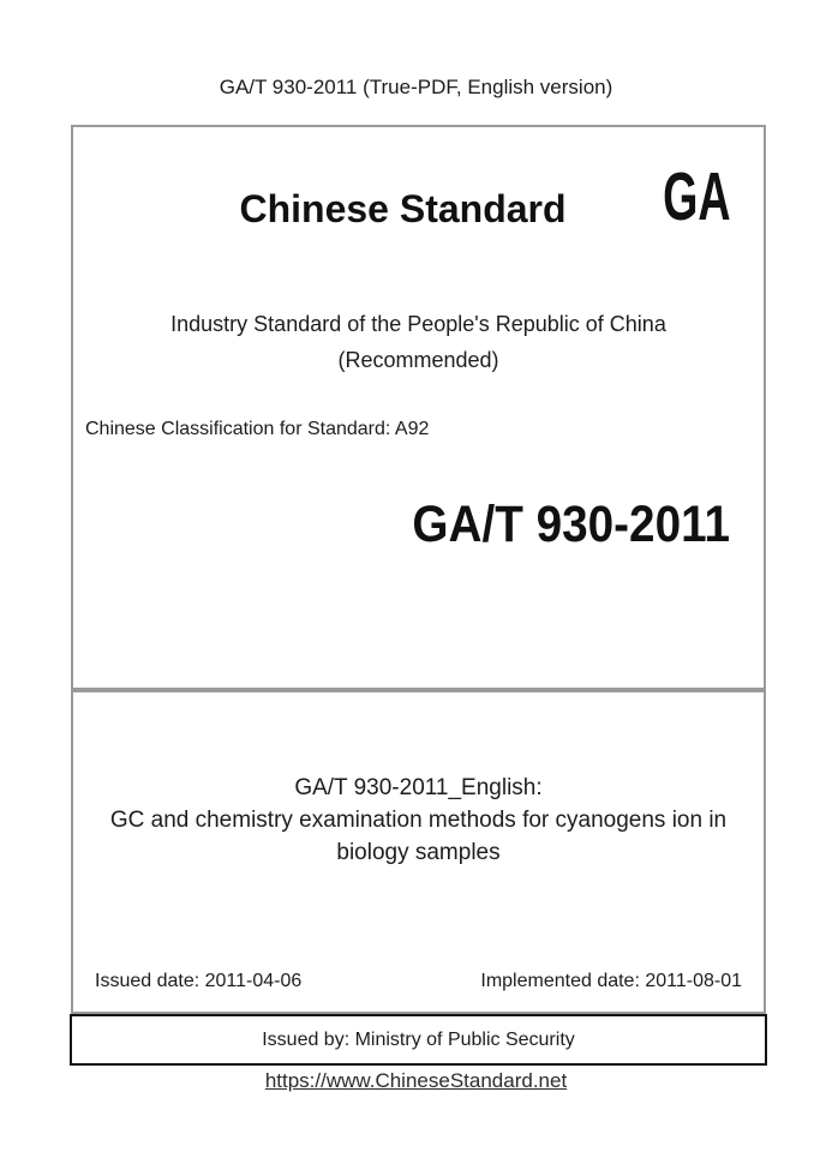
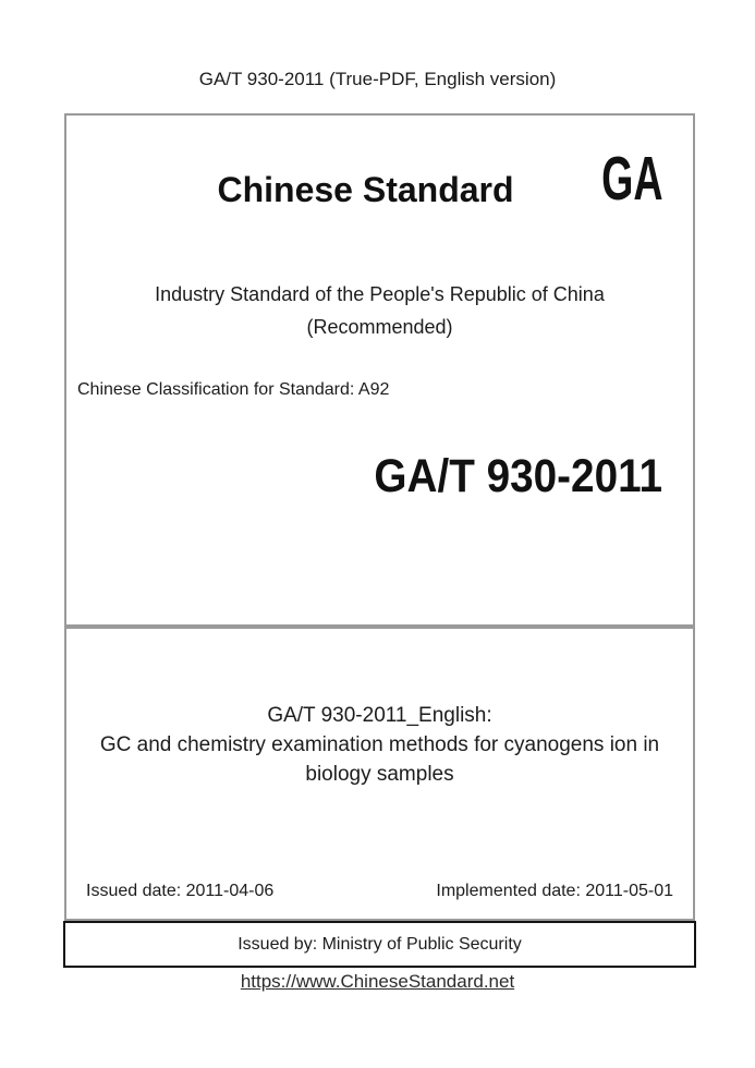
  GA/T 930-2011 (True-PDF, English version)
  Chinese Standard
  GA
  Industry Standard of the People's Republic of China
  (Recommended)
  Chinese Classification for Standard: A92
  GA/T 930-2011
  GA/T 930-2011_English:
  GC and chemistry examination methods for cyanogens ion in biology samples
  Issued date: 2011-04-06
- Implemented date: 2011-08-01
+ Implemented date: 2011-05-01
  Issued by: Ministry of Public Security
  https://www.ChineseStandard.net
